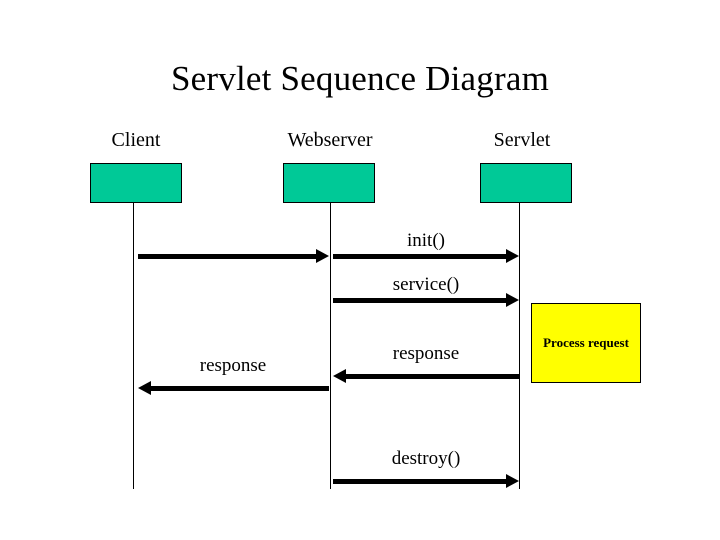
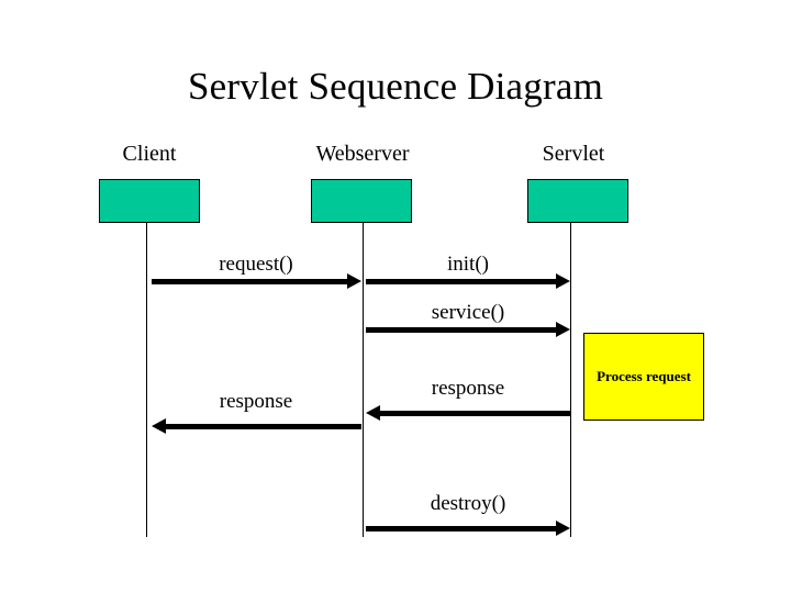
  Servlet Sequence Diagram
  Client
  Webserver
  Servlet
+ request()
  init()
  service()
  Process request
  response
  response
  destroy()
